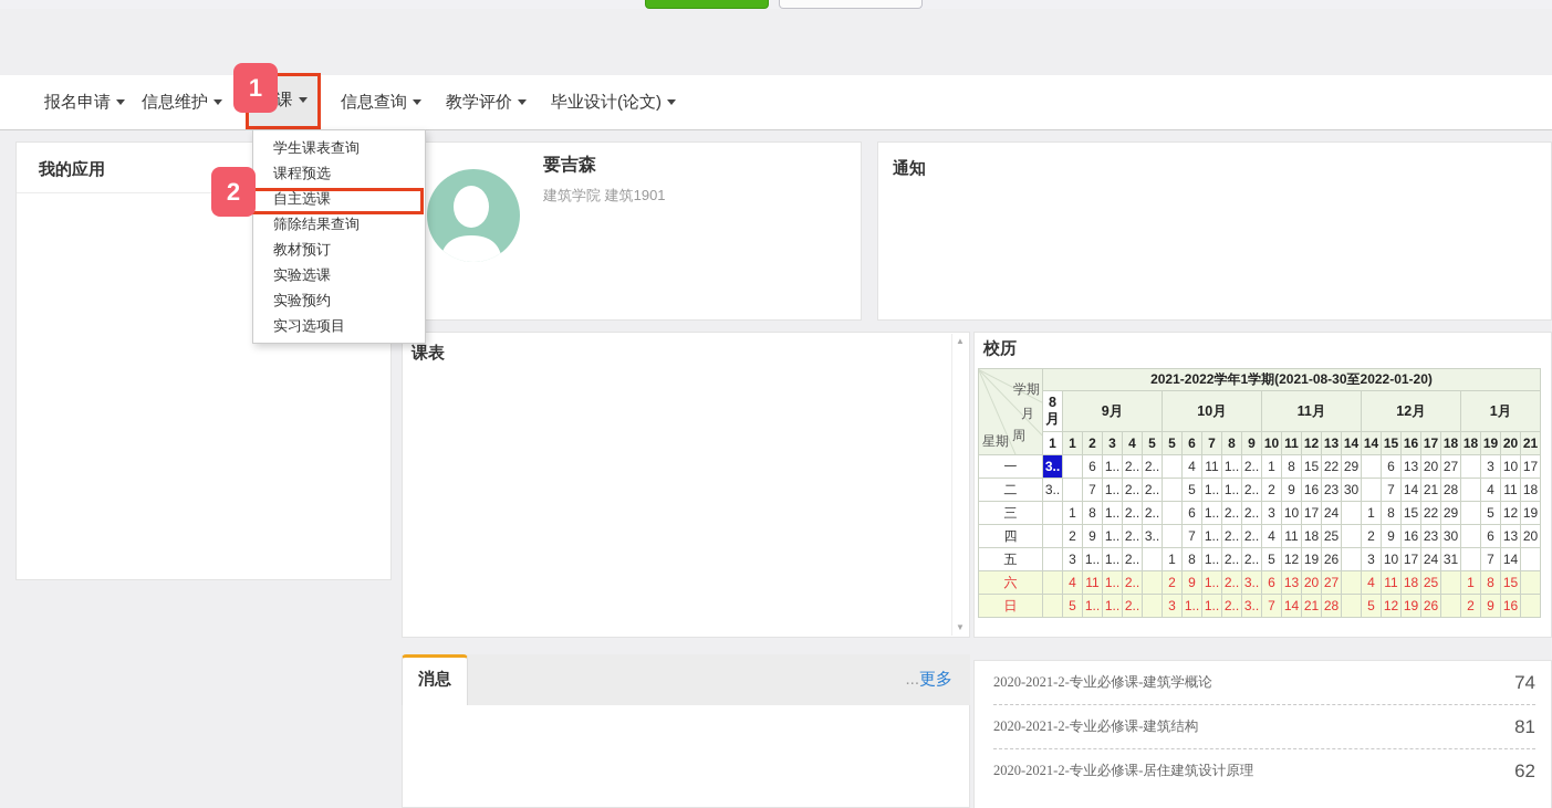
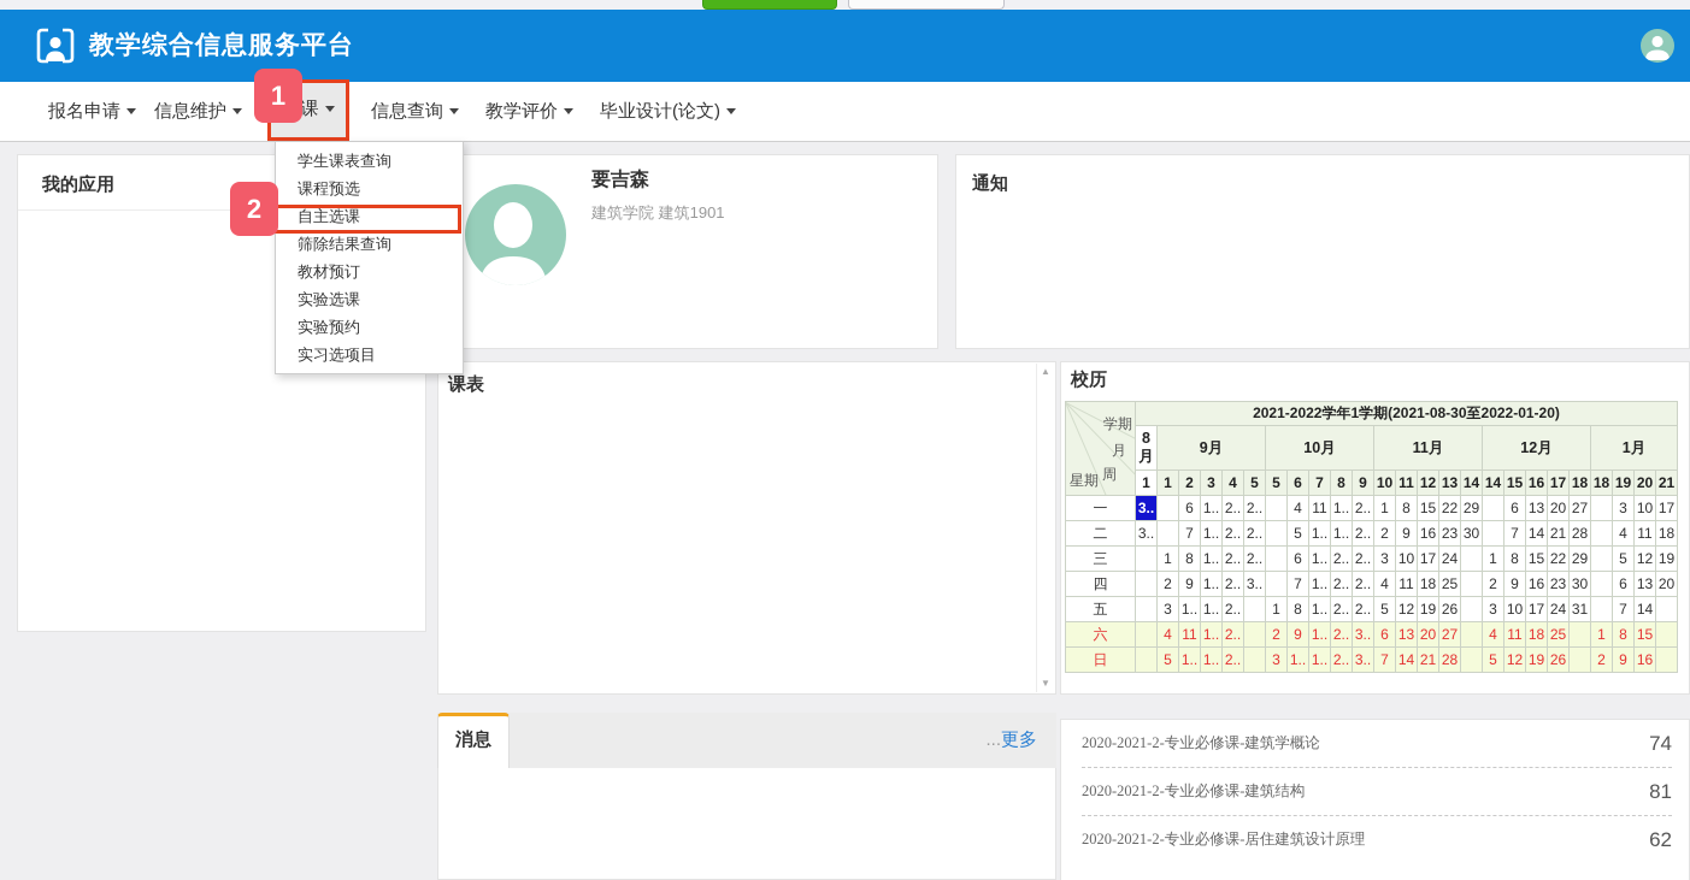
+ 教学综合信息服务平台
  报名申请
  信息维护
  信息查询
  教学评价
  毕业设计(论文)
  1
  学生课表查询
  课程预选
  自主选课
  筛除结果查询
  教材预订
  实验选课
  实验预约
  实习选项目
  2
  我的应用
  要吉森
  建筑学院 建筑1901
  通知
  课表
  ▲
  ▼
  校历
  学期月周星期	2021-2022学年1学期(2021-08-30至2022-01-20)
  8月	9月	10月	11月	12月	1月
  1	1	2	3	4	5	5	6	7	8	9	10	11	12	13	14	14	15	16	17	18	18	19	20	21
  一	3..		6	1..	2..	2..		4	11	1..	2..	1	8	15	22	29		6	13	20	27		3	10	17
  二	3..		7	1..	2..	2..		5	1..	1..	2..	2	9	16	23	30		7	14	21	28		4	11	18
  三		1	8	1..	2..	2..		6	1..	2..	2..	3	10	17	24		1	8	15	22	29		5	12	19
  四		2	9	1..	2..	3..		7	1..	2..	2..	4	11	18	25		2	9	16	23	30		6	13	20
  五		3	1..	1..	2..		1	8	1..	2..	2..	5	12	19	26		3	10	17	24	31		7	14
  六		4	11	1..	2..		2	9	1..	2..	3..	6	13	20	27		4	11	18	25		1	8	15
  日		5	1..	1..	2..		3	1..	1..	2..	3..	7	14	21	28		5	12	19	26		2	9	16
  消息
  ...更多
  2020-2021-2-专业必修课-建筑学概论
  74
  2020-2021-2-专业必修课-建筑结构
  81
  2020-2021-2-专业必修课-居住建筑设计原理
  62
